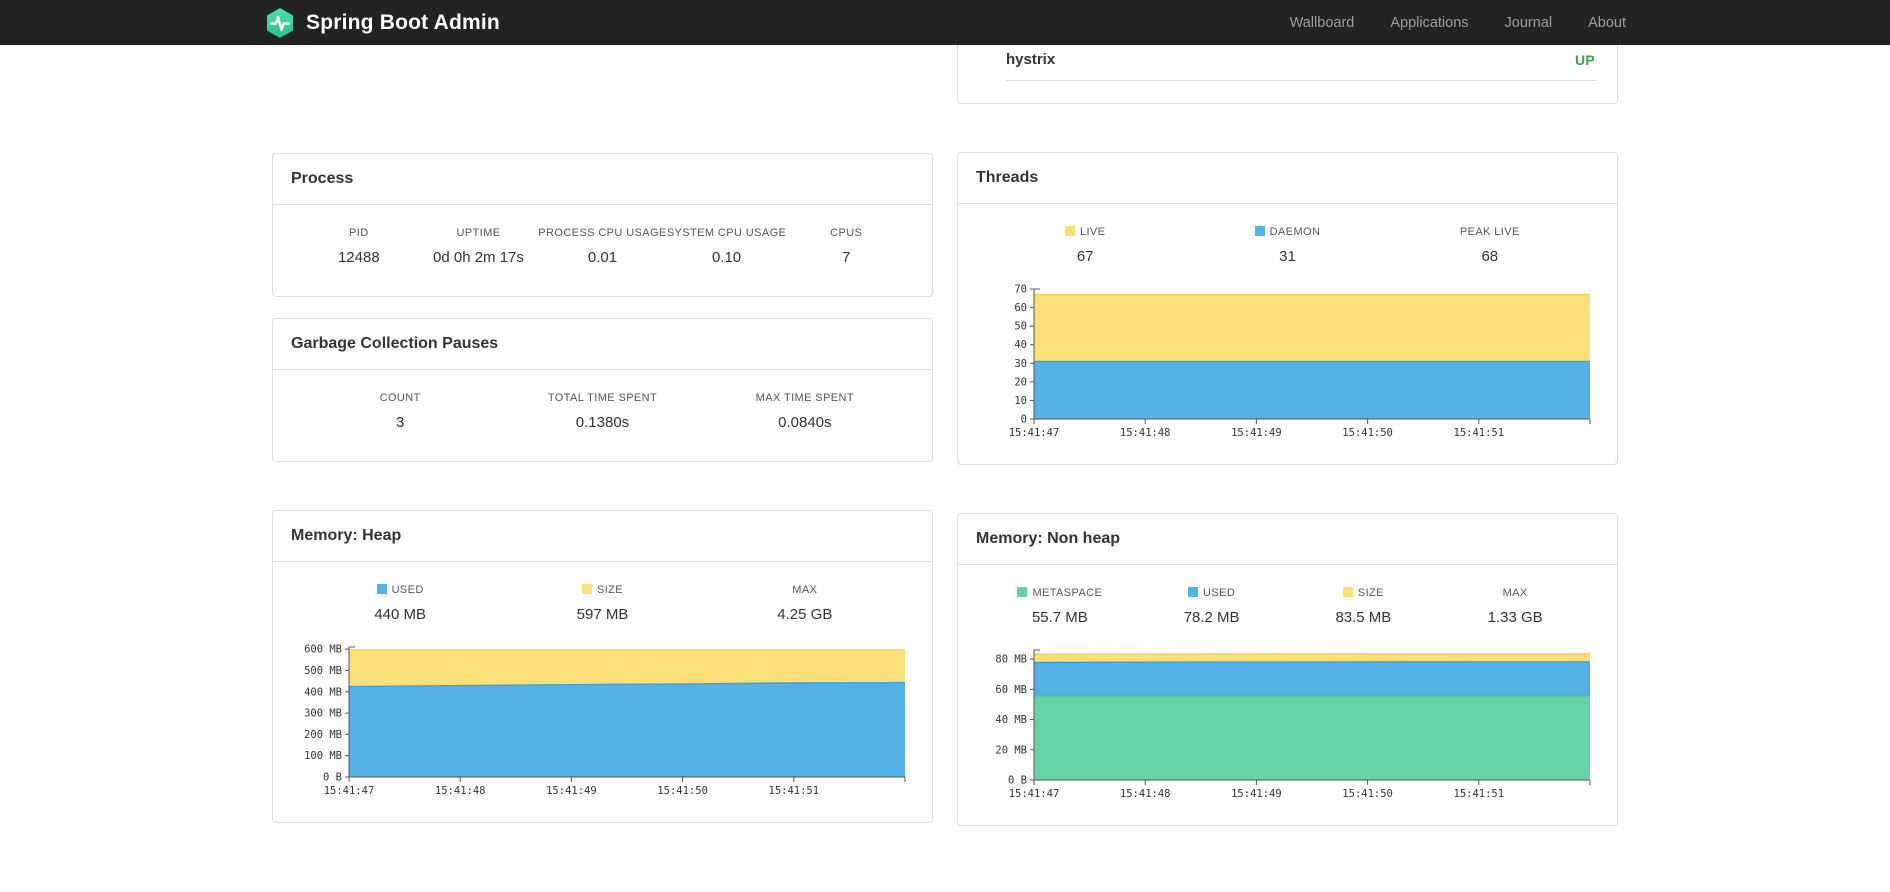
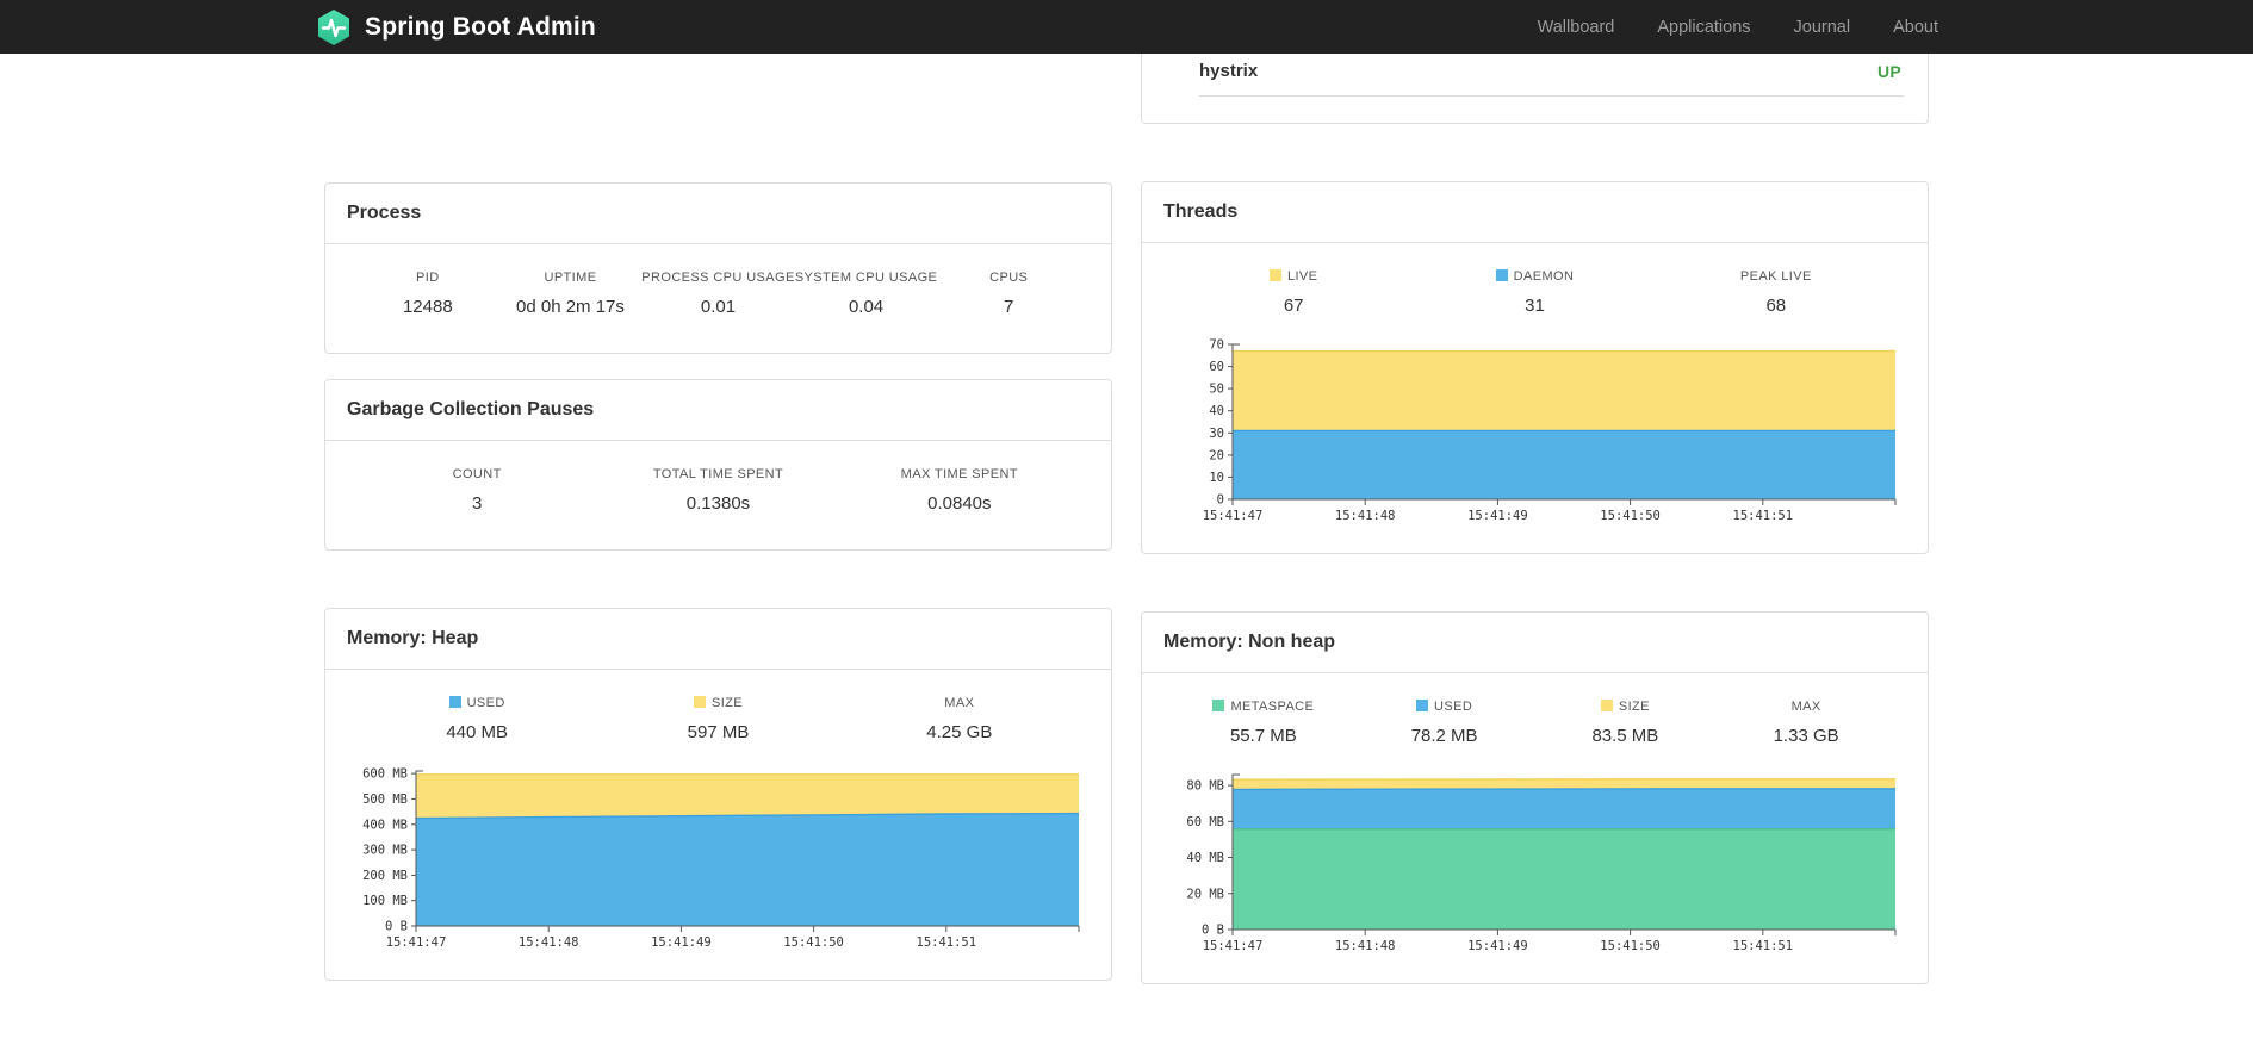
  Spring Boot Admin
  Wallboard
  Applications
  Journal
  About
  Process
  PID
  12488
  UPTIME
  0d 0h 2m 17s
  PROCESS CPU USAGE
  0.01
  SYSTEM CPU USAGE
- 0.10
+ 0.04
  CPUS
  7
  Garbage Collection Pauses
  COUNT
  3
  TOTAL TIME SPENT
  0.1380s
  MAX TIME SPENT
  0.0840s
  Memory: Heap
  USED
  440 MB
  SIZE
  597 MB
  MAX
  4.25 GB
  0 B
  100 MB
  200 MB
  300 MB
  400 MB
  500 MB
  600 MB
  15:41:47
  15:41:48
  15:41:49
  15:41:50
  15:41:51
  hystrix
  UP
  Threads
  LIVE
  67
  DAEMON
  31
  PEAK LIVE
  68
  0
  10
  20
  30
  40
  50
  60
  70
  15:41:47
  15:41:48
  15:41:49
  15:41:50
  15:41:51
  Memory: Non heap
  METASPACE
  55.7 MB
  USED
  78.2 MB
  SIZE
  83.5 MB
  MAX
  1.33 GB
  0 B
  20 MB
  40 MB
  60 MB
  80 MB
  15:41:47
  15:41:48
  15:41:49
  15:41:50
  15:41:51
